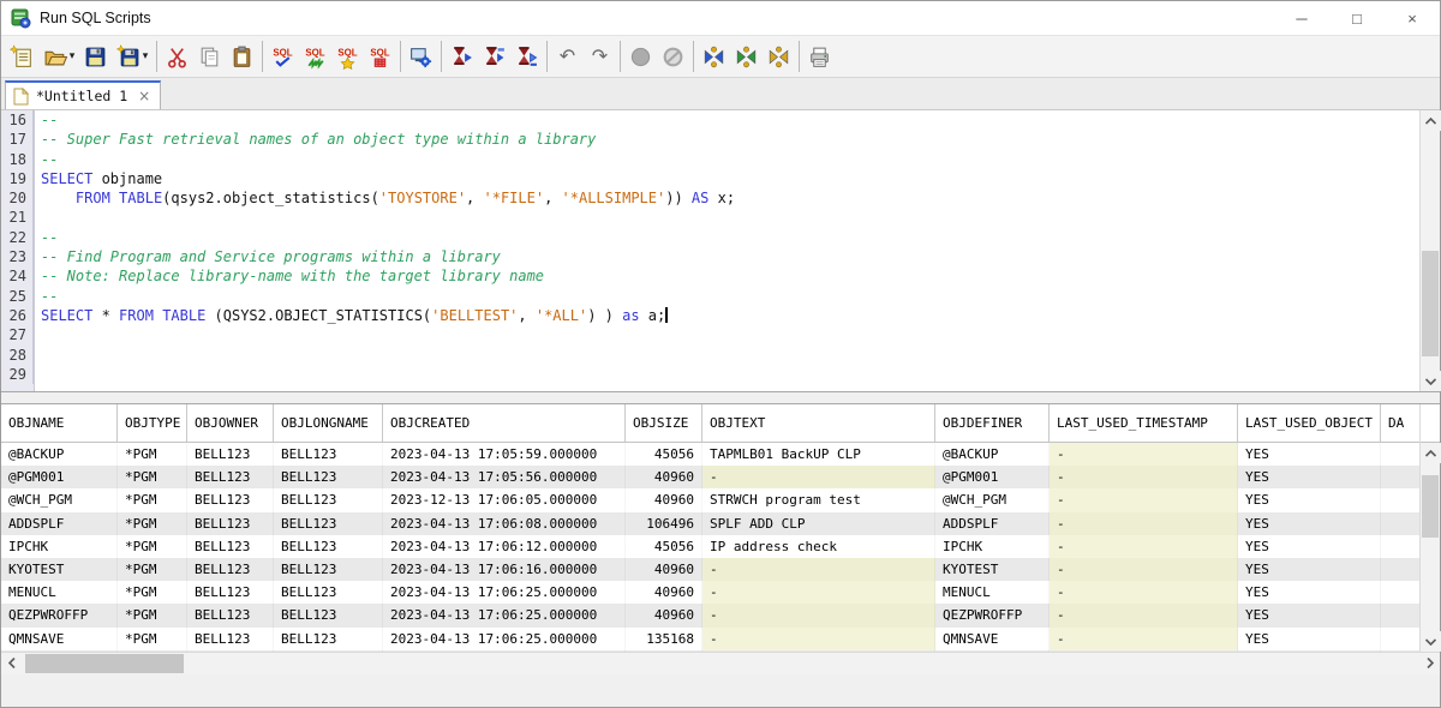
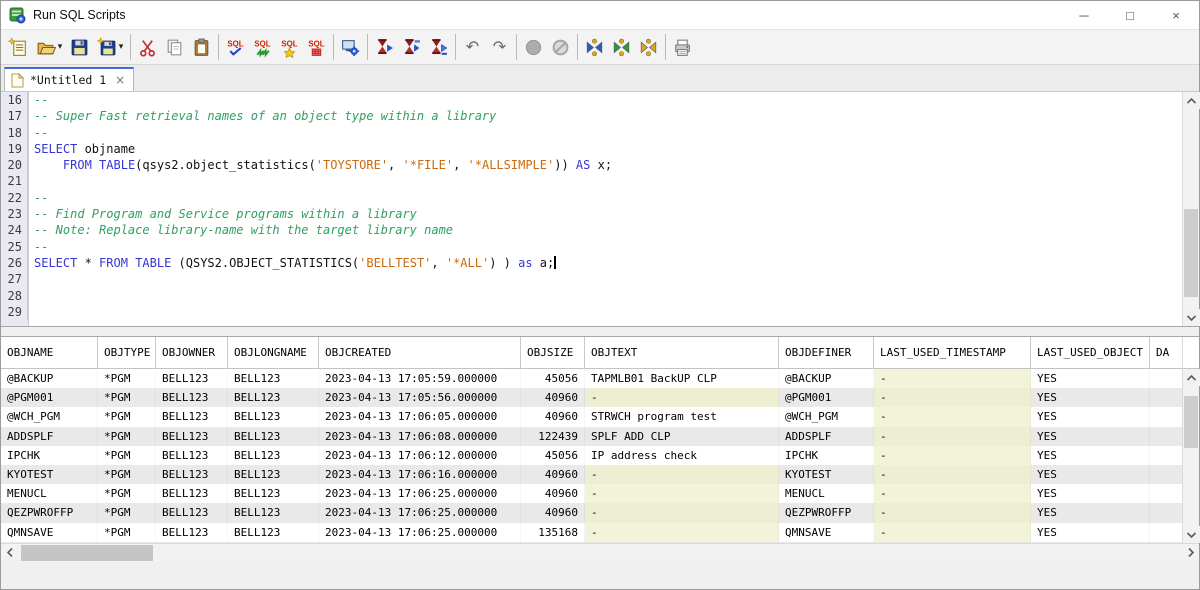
  Run SQL Scripts
  ─
  □
  ×
  ▾
  ▾
  SQL
  SQL
  SQL
  SQL
  ↶
  ↷
  *Untitled 1
  ×
  16
  --
  17
  -- Super Fast retrieval names of an object type within a library
  18
  --
  19
  SELECT objname
  20
  FROM TABLE(qsys2.object_statistics('TOYSTORE', '*FILE', '*ALLSIMPLE')) AS x;
  21
  22
  --
  23
  -- Find Program and Service programs within a library
  24
  -- Note: Replace library-name with the target library name
  25
  --
  26
  SELECT * FROM TABLE (QSYS2.OBJECT_STATISTICS('BELLTEST', '*ALL') ) as a;
  27
  28
  29
  OBJNAME
  OBJTYPE
  OBJOWNER
  OBJLONGNAME
  OBJCREATED
  OBJSIZE
  OBJTEXT
  OBJDEFINER
  LAST_USED_TIMESTAMP
  LAST_USED_OBJECT
  DA
  @BACKUP
  *PGM
  BELL123
  BELL123
  2023-04-13 17:05:59.000000
  45056
  TAPMLB01 BackUP CLP
  @BACKUP
  -
  YES
  @PGM001
  *PGM
  BELL123
  BELL123
  2023-04-13 17:05:56.000000
  40960
  -
  @PGM001
  -
  YES
  @WCH_PGM
  *PGM
  BELL123
  BELL123
- 2023-12-13 17:06:05.000000
+ 2023-04-13 17:06:05.000000
  40960
  STRWCH program test
  @WCH_PGM
  -
  YES
  ADDSPLF
  *PGM
  BELL123
  BELL123
  2023-04-13 17:06:08.000000
- 106496
+ 122439
  SPLF ADD CLP
  ADDSPLF
  -
  YES
  IPCHK
  *PGM
  BELL123
  BELL123
  2023-04-13 17:06:12.000000
  45056
  IP address check
  IPCHK
  -
  YES
  KYOTEST
  *PGM
  BELL123
  BELL123
  2023-04-13 17:06:16.000000
  40960
  -
  KYOTEST
  -
  YES
  MENUCL
  *PGM
  BELL123
  BELL123
  2023-04-13 17:06:25.000000
  40960
  -
  MENUCL
  -
  YES
  QEZPWROFFP
  *PGM
  BELL123
  BELL123
  2023-04-13 17:06:25.000000
  40960
  -
  QEZPWROFFP
  -
  YES
  QMNSAVE
  *PGM
  BELL123
  BELL123
  2023-04-13 17:06:25.000000
  135168
  -
  QMNSAVE
  -
  YES
